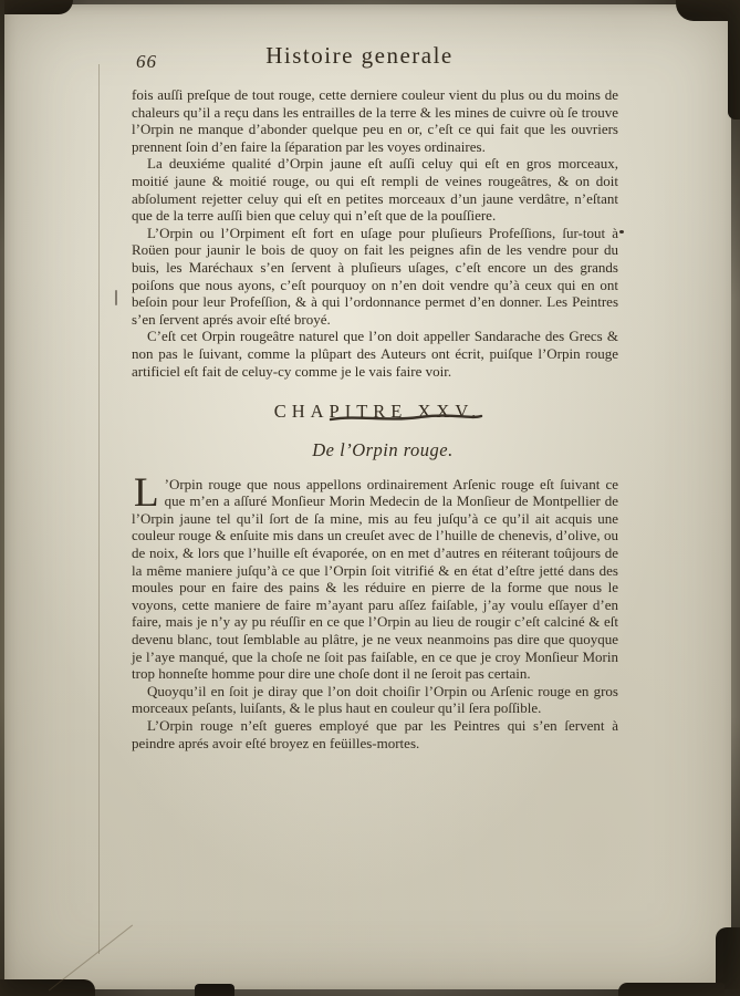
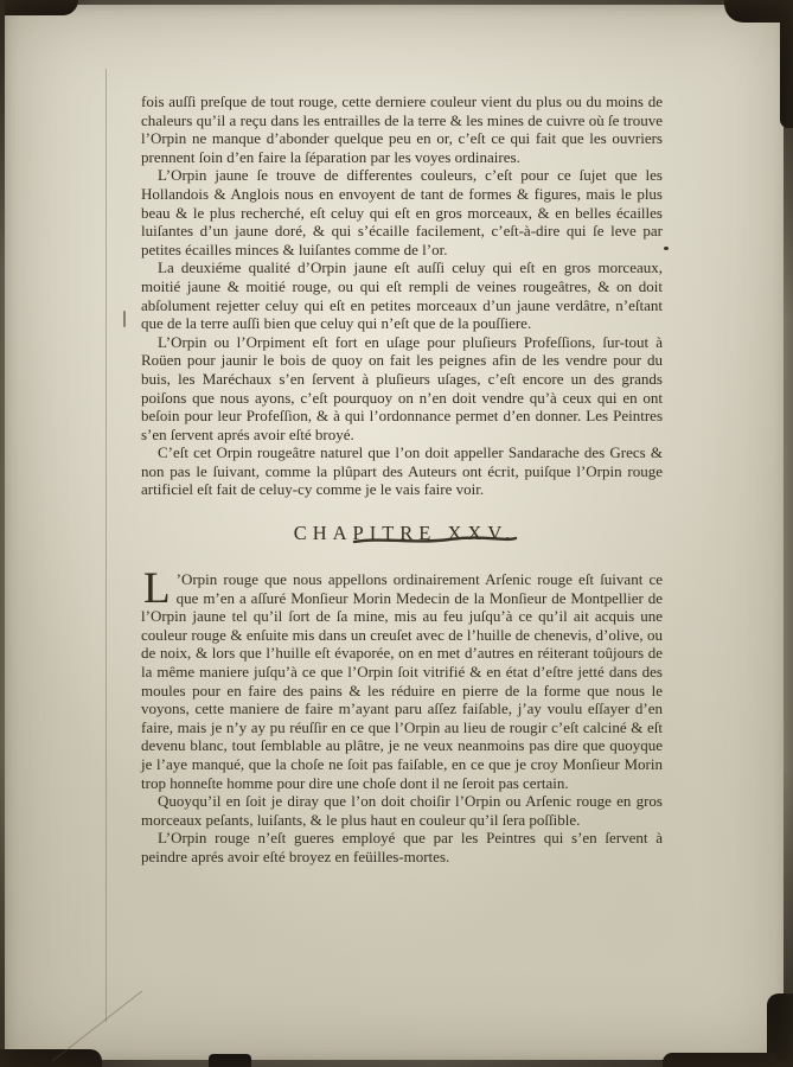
- 66
- Histoire generale
  fois auſſi preſque de tout rouge, cette derniere couleur vient du plus ou du moins de chaleurs qu’il a reçu dans les entrailles de la terre & les mines de cuivre où ſe trouve l’Orpin ne manque d’abonder quelque peu en or, c’eſt ce qui fait que les ouvriers prennent ſoin d’en faire la ſéparation par les voyes ordinaires.
+ L’Orpin jaune ſe trouve de differentes couleurs, c’eſt pour ce ſujet que les Hollandois & Anglois nous en envoyent de tant de formes & figures, mais le plus beau & le plus recherché, eſt celuy qui eſt en gros morceaux, & en belles écailles luiſantes d’un jaune doré, & qui s’écaille facilement, c’eſt-à-dire qui ſe leve par petites écailles minces & luiſantes comme de l’or.
  La deuxiéme qualité d’Orpin jaune eſt auſſi celuy qui eſt en gros morceaux, moitié jaune & moitié rouge, ou qui eſt rempli de veines rougeâtres, & on doit abſolument rejetter celuy qui eſt en petites morceaux d’un jaune verdâtre, n’eſtant que de la terre auſſi bien que celuy qui n’eſt que de la pouſſiere.
  L’Orpin ou l’Orpiment eſt fort en uſage pour pluſieurs Profeſſions, ſur-tout à Roüen pour jaunir le bois de quoy on fait les peignes afin de les vendre pour du buis, les Maréchaux s’en ſervent à pluſieurs uſages, c’eſt encore un des grands poiſons que nous ayons, c’eſt pourquoy on n’en doit vendre qu’à ceux qui en ont beſoin pour leur Profeſſion, & à qui l’ordonnance permet d’en donner. Les Peintres s’en ſervent aprés avoir eſté broyé.
  C’eſt cet Orpin rougeâtre naturel que l’on doit appeller Sandarache des Grecs & non pas le ſuivant, comme la plûpart des Auteurs ont écrit, puiſque l’Orpin rouge artificiel eſt fait de celuy-cy comme je le vais faire voir.
  CHAPITRE XXV.
- De l’Orpin rouge.
  L
  ’Orpin rouge que nous appellons ordinairement Arſenic rouge eſt ſuivant ce que m’en a aſſuré Monſieur Morin Medecin de la Monſieur de Montpellier de l’Orpin jaune tel qu’il ſort de ſa mine, mis au feu juſqu’à ce qu’il ait acquis une couleur rouge & enſuite mis dans un creuſet avec de l’huille de chenevis, d’olive, ou de noix, & lors que l’huille eſt évaporée, on en met d’autres en réiterant toûjours de la même maniere juſqu’à ce que l’Orpin ſoit vitrifié & en état d’eſtre jetté dans des moules pour en faire des pains & les réduire en pierre de la forme que nous le voyons, cette maniere de faire m’ayant paru aſſez faiſable, j’ay voulu eſſayer d’en faire, mais je n’y ay pu réuſſir en ce que l’Orpin au lieu de rougir c’eſt calciné & eſt devenu blanc, tout ſemblable au plâtre, je ne veux neanmoins pas dire que quoyque je l’aye manqué, que la choſe ne ſoit pas faiſable, en ce que je croy Monſieur Morin trop honneſte homme pour dire une choſe dont il ne ſeroit pas certain.
  Quoyqu’il en ſoit je diray que l’on doit choiſir l’Orpin ou Arſenic rouge en gros morceaux peſants, luiſants, & le plus haut en couleur qu’il ſera poſſible.
  L’Orpin rouge n’eſt gueres employé que par les Peintres qui s’en ſervent à peindre aprés avoir eſté broyez en feüilles-mortes.
